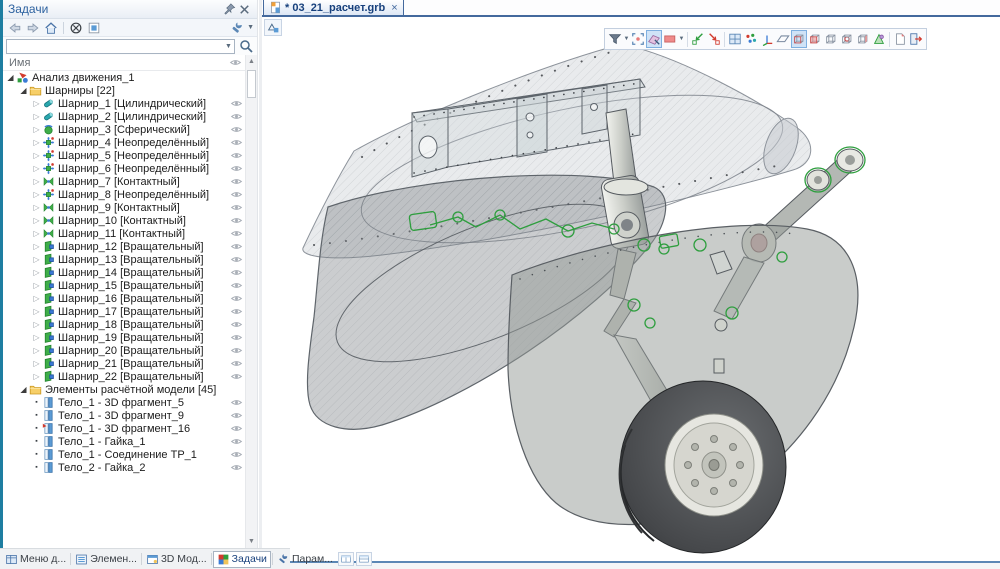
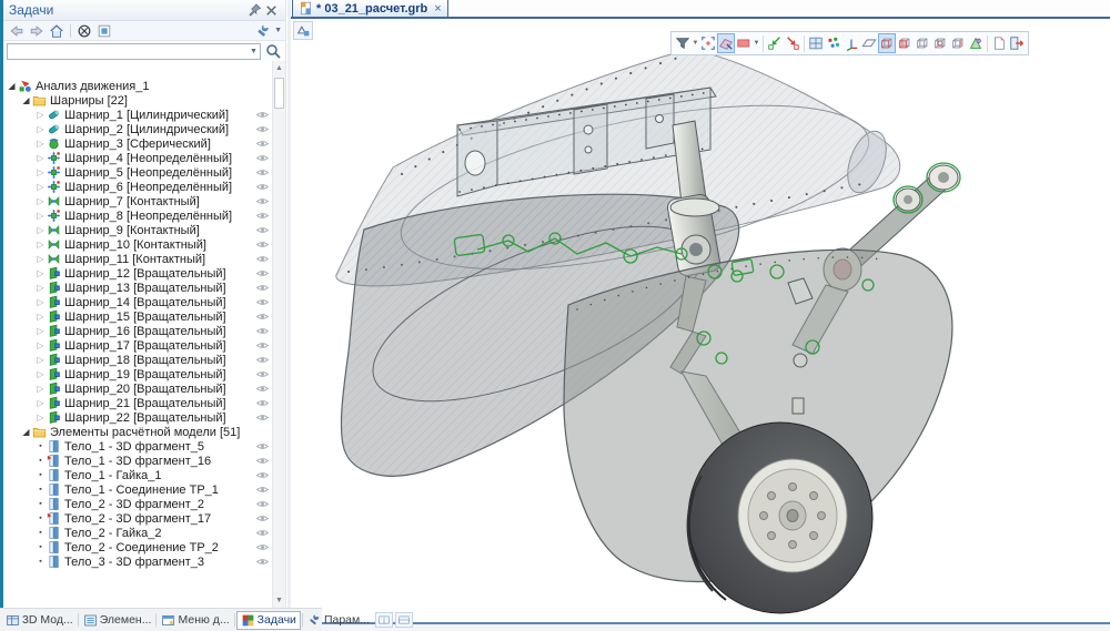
  Задачи
- Имя
  ◢
  Анализ движения_1
  ◢
  Шарниры [22]
  ▷
  Шарнир_1 [Цилиндрический]
  ▷
  Шарнир_2 [Цилиндрический]
  ▷
  Шарнир_3 [Сферический]
  ▷
  Шарнир_4 [Неопределённый]
  ▷
  Шарнир_5 [Неопределённый]
  ▷
  Шарнир_6 [Неопределённый]
  ▷
  Шарнир_7 [Контактный]
  ▷
  Шарнир_8 [Неопределённый]
  ▷
  Шарнир_9 [Контактный]
  ▷
  Шарнир_10 [Контактный]
  ▷
  Шарнир_11 [Контактный]
  ▷
  Шарнир_12 [Вращательный]
  ▷
  Шарнир_13 [Вращательный]
  ▷
  Шарнир_14 [Вращательный]
  ▷
  Шарнир_15 [Вращательный]
  ▷
  Шарнир_16 [Вращательный]
  ▷
  Шарнир_17 [Вращательный]
  ▷
  Шарнир_18 [Вращательный]
  ▷
  Шарнир_19 [Вращательный]
  ▷
  Шарнир_20 [Вращательный]
  ▷
  Шарнир_21 [Вращательный]
  ▷
  Шарнир_22 [Вращательный]
  ◢
- Элементы расчётной модели [45]
+ Элементы расчётной модели [51]
  Тело_1 - 3D фрагмент_5
- Тело_1 - 3D фрагмент_9
  Тело_1 - 3D фрагмент_16
  Тело_1 - Гайка_1
  Тело_1 - Соединение ТР_1
+ Тело_2 - 3D фрагмент_2
+ Тело_2 - 3D фрагмент_17
  Тело_2 - Гайка_2
+ Тело_2 - Соединение ТР_2
+ Тело_3 - 3D фрагмент_3
  * 03_21_расчет.grb
  ×
- Меню д...
+ 3D Мод...
  Элемен...
- 3D Мод...
+ Меню д...
  Задачи
  Парам...
